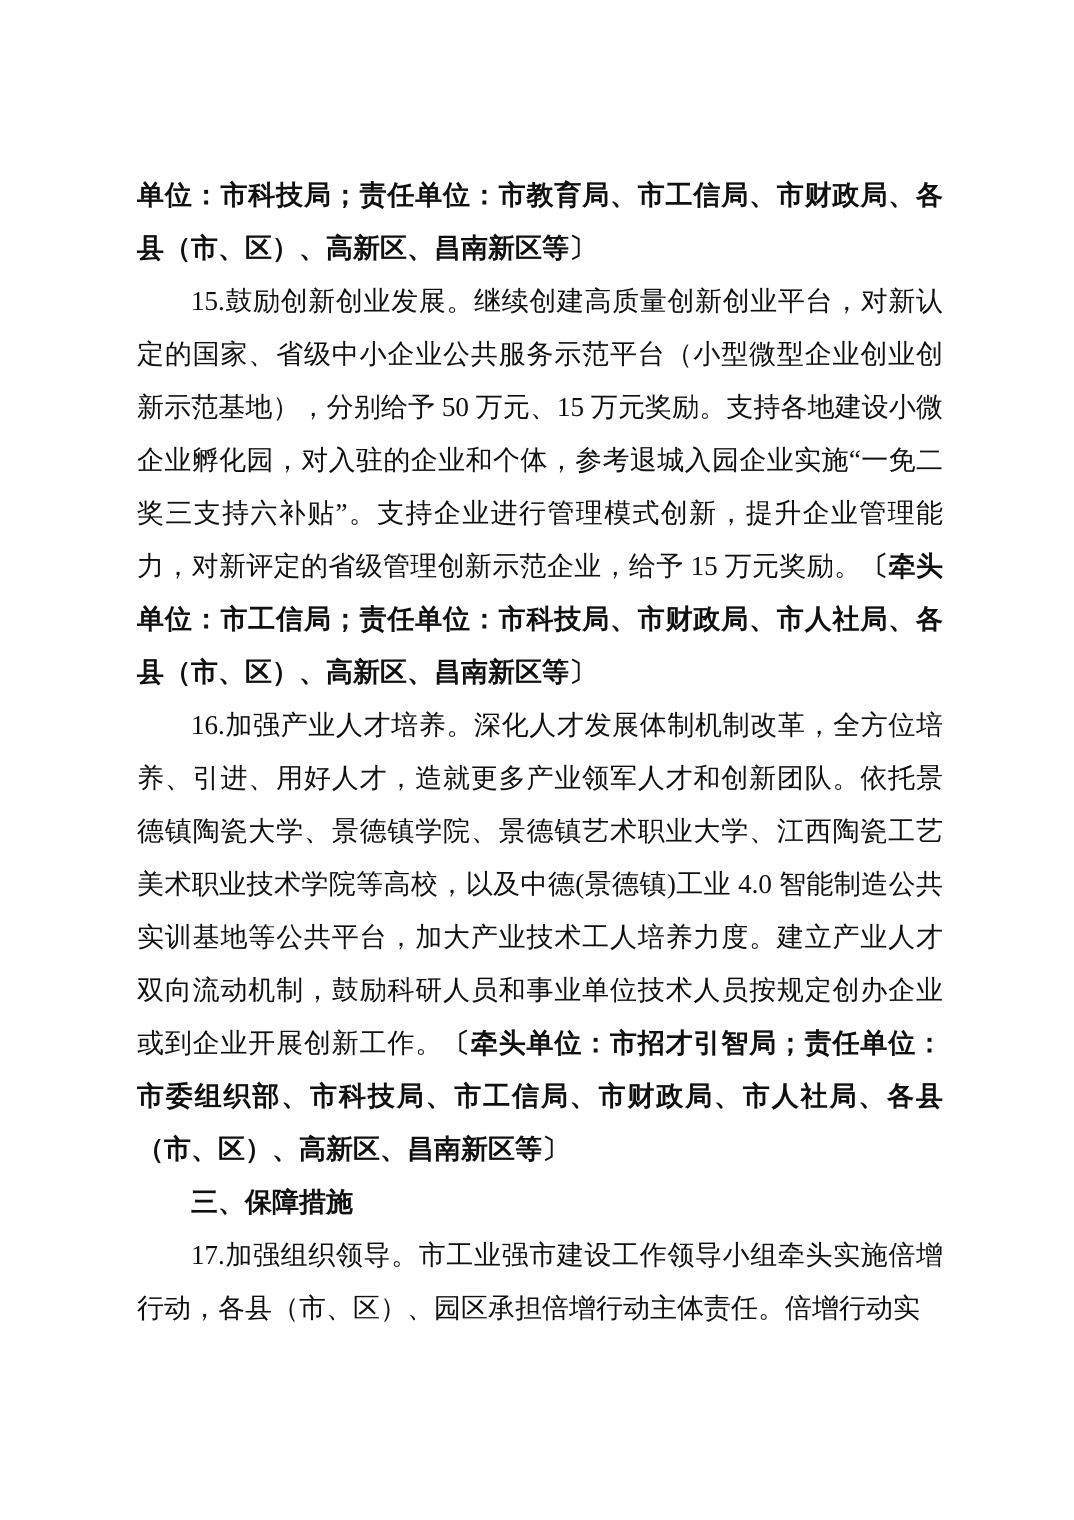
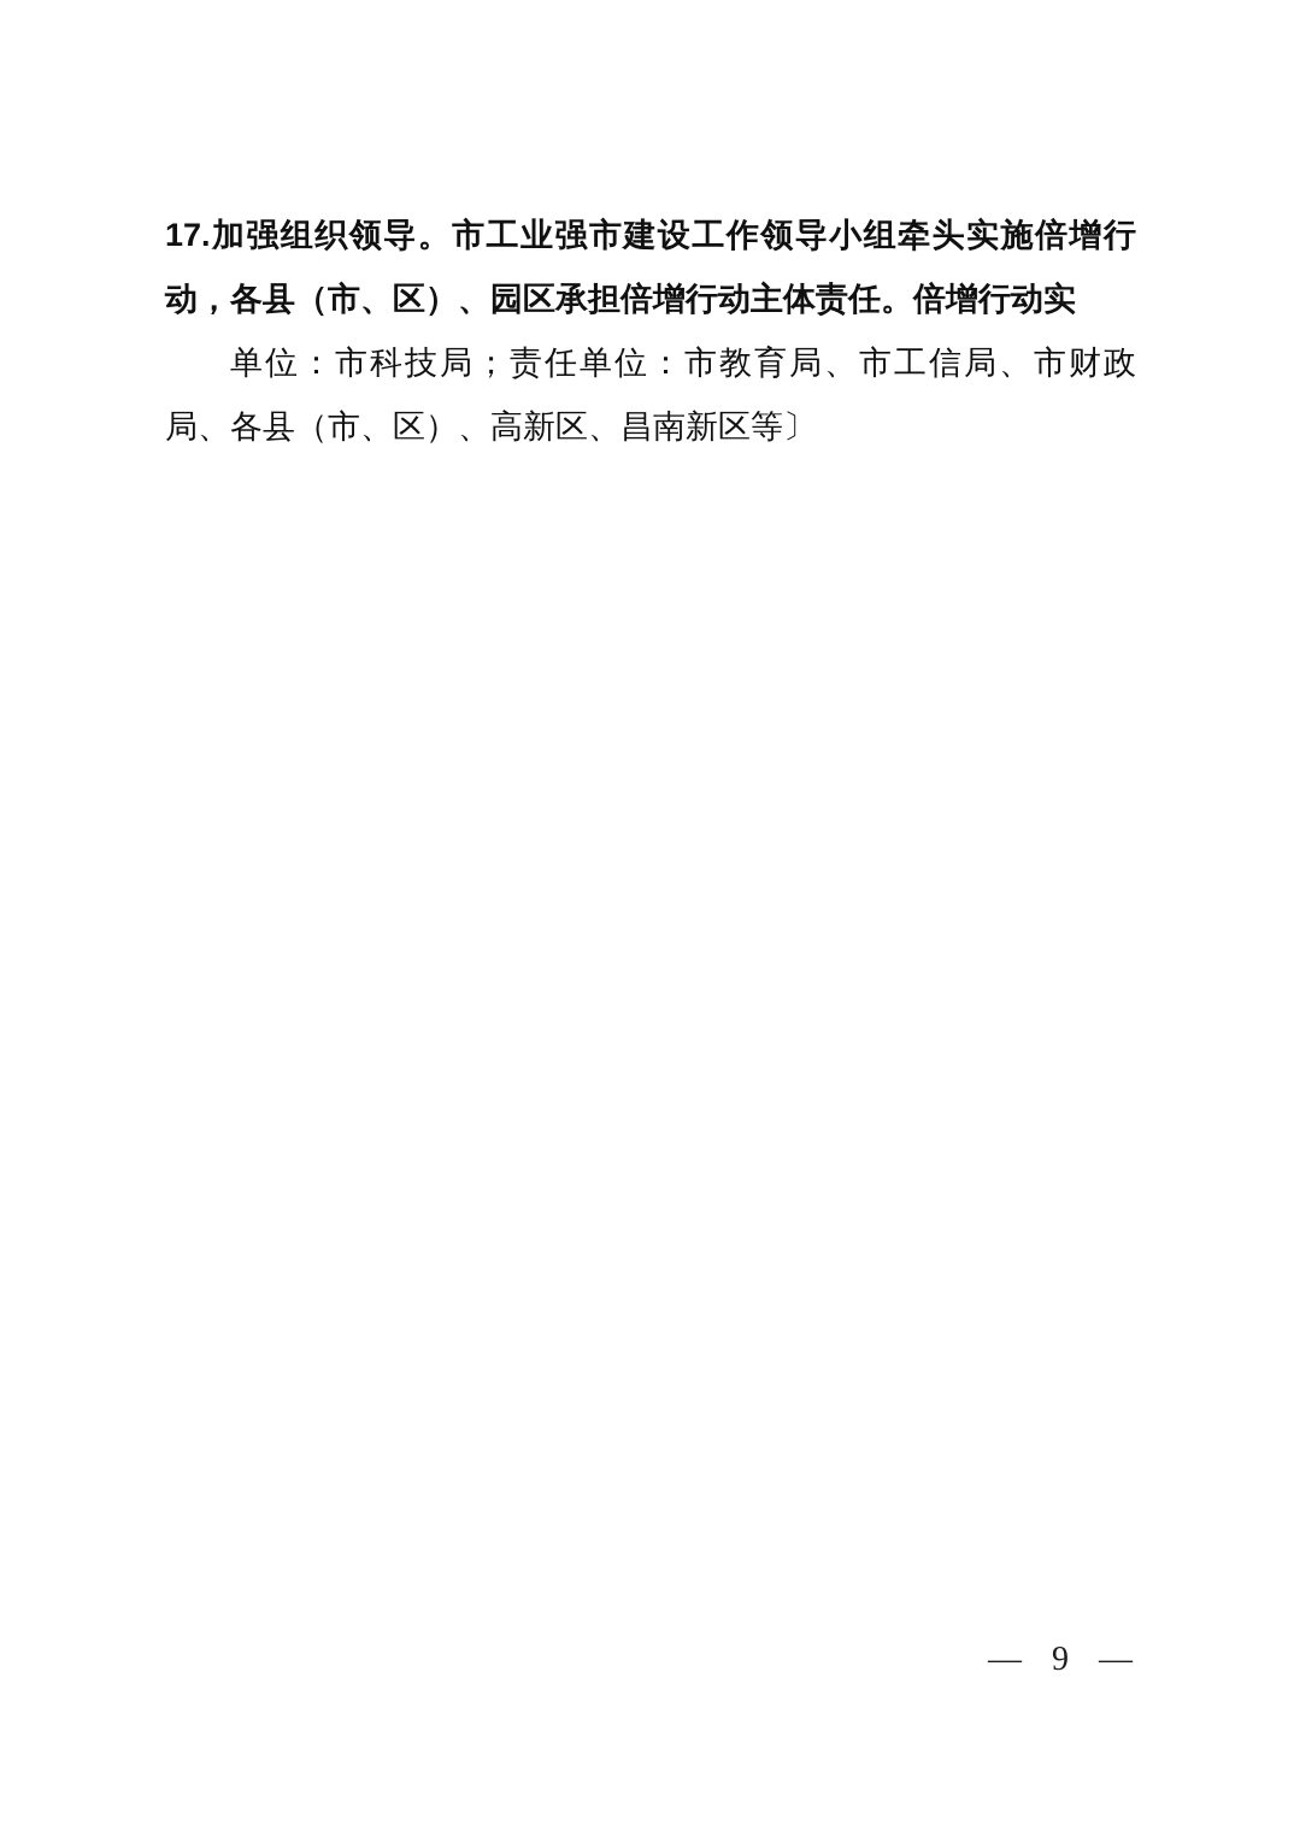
- 单位：市科技局；责任单位：市教育局、市工信局、市财政局、各县（市、区）、高新区、昌南新区等〕
+ 17.加强组织领导。市工业强市建设工作领导小组牵头实施倍增行动，各县（市、区）、园区承担倍增行动主体责任。倍增行动实
- 15.鼓励创新创业发展。继续创建高质量创新创业平台，对新认定的国家、省级中小企业公共服务示范平台（小型微型企业创业创新示范基地），分别给予 50 万元、15 万元奖励。支持各地建设小微企业孵化园，对入驻的企业和个体，参考退城入园企业实施“一免二奖三支持六补贴”。支持企业进行管理模式创新，提升企业管理能力，对新评定的省级管理创新示范企业，给予 15 万元奖励。〔牵头单位：市工信局；责任单位：市科技局、市财政局、市人社局、各县（市、区）、高新区、昌南新区等〕
- 16.加强产业人才培养。深化人才发展体制机制改革，全方位培养、引进、用好人才，造就更多产业领军人才和创新团队。依托景德镇陶瓷大学、景德镇学院、景德镇艺术职业大学、江西陶瓷工艺美术职业技术学院等高校，以及中德(景德镇)工业 4.0 智能制造公共实训基地等公共平台，加大产业技术工人培养力度。建立产业人才双向流动机制，鼓励科研人员和事业单位技术人员按规定创办企业或到企业开展创新工作。〔牵头单位：市招才引智局；责任单位：市委组织部、市科技局、市工信局、市财政局、市人社局、各县（市、区）、高新区、昌南新区等〕
- 三、保障措施
- 17.加强组织领导。市工业强市建设工作领导小组牵头实施倍增行动，各县（市、区）、园区承担倍增行动主体责任。倍增行动实
+ 单位：市科技局；责任单位：市教育局、市工信局、市财政局、各县（市、区）、高新区、昌南新区等〕
+ — 9 —
